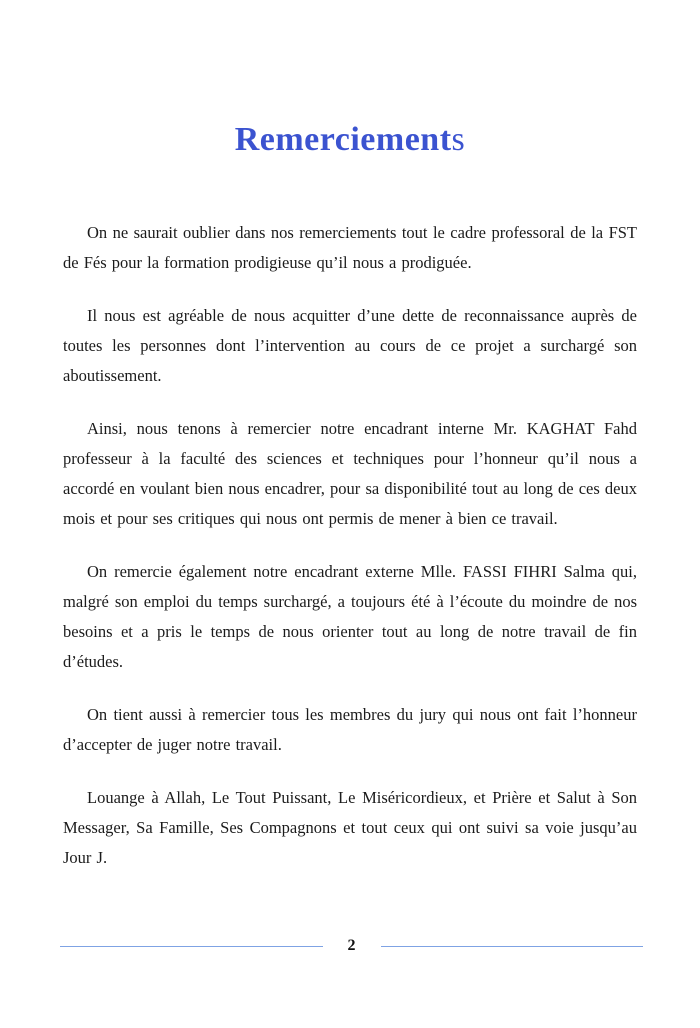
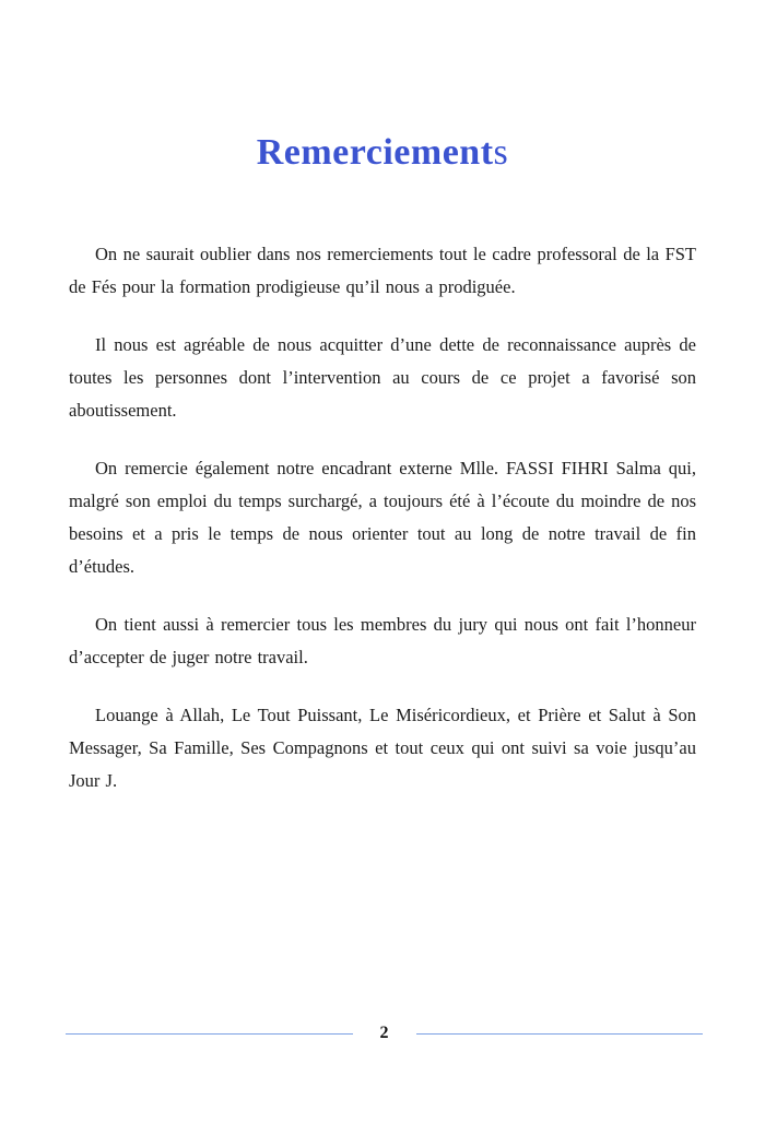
  Remerciements
  On ne saurait oublier dans nos remerciements tout le cadre professoral de la FST de Fés pour la formation prodigieuse qu’il nous a prodiguée.
- Il nous est agréable de nous acquitter d’une dette de reconnaissance auprès de toutes les personnes dont l’intervention au cours de ce projet a surchargé son aboutissement.
+ Il nous est agréable de nous acquitter d’une dette de reconnaissance auprès de toutes les personnes dont l’intervention au cours de ce projet a favorisé son aboutissement.
- Ainsi, nous tenons à remercier notre encadrant interne Mr. KAGHAT Fahd professeur à la faculté des sciences et techniques pour l’honneur qu’il nous a accordé en voulant bien nous encadrer, pour sa disponibilité tout au long de ces deux mois et pour ses critiques qui nous ont permis de mener à bien ce travail.
  On remercie également notre encadrant externe Mlle. FASSI FIHRI Salma qui, malgré son emploi du temps surchargé, a toujours été à l’écoute du moindre de nos besoins et a pris le temps de nous orienter tout au long de notre travail de fin d’études.
  On tient aussi à remercier tous les membres du jury qui nous ont fait l’honneur d’accepter de juger notre travail.
  Louange à Allah, Le Tout Puissant, Le Miséricordieux, et Prière et Salut à Son Messager, Sa Famille, Ses Compagnons et tout ceux qui ont suivi sa voie jusqu’au Jour J.
  2
